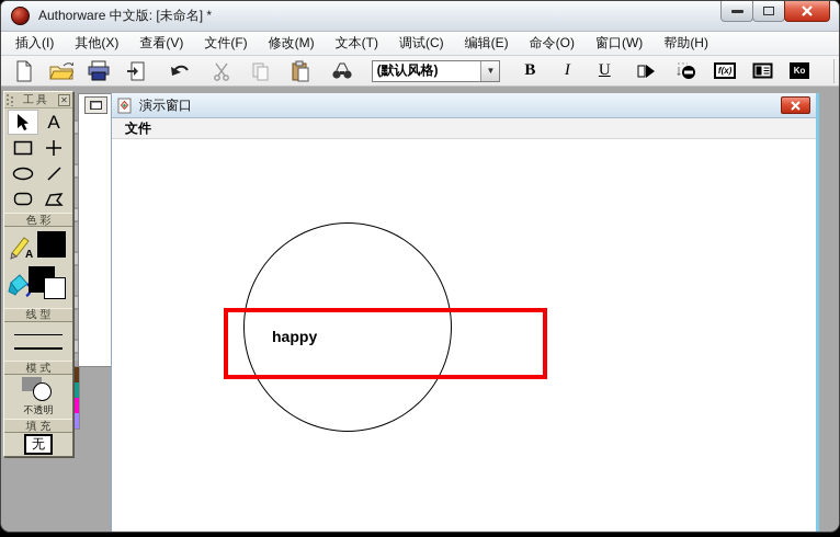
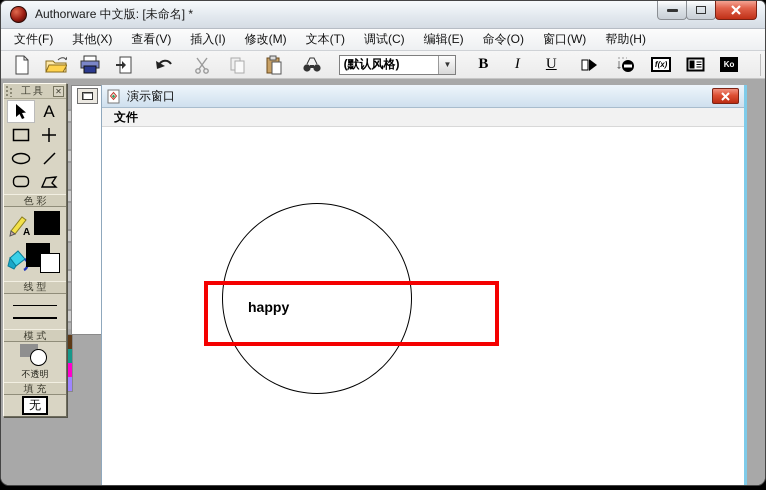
  Authorware 中文版: [未命名] *
- 插入(I)
+ 文件(F)
  其他(X)
  查看(V)
- 文件(F)
+ 插入(I)
  修改(M)
  文本(T)
  调试(C)
  编辑(E)
  命令(O)
  窗口(W)
  帮助(H)
  (默认风格)
  ▼
  B
  I
  U
  f(x)
  Ko
  工具
  ✕
  A
  色 彩
  A
  线 型
  模 式
  不透明
  填 充
  无
  演示窗口
  文件
  happy
